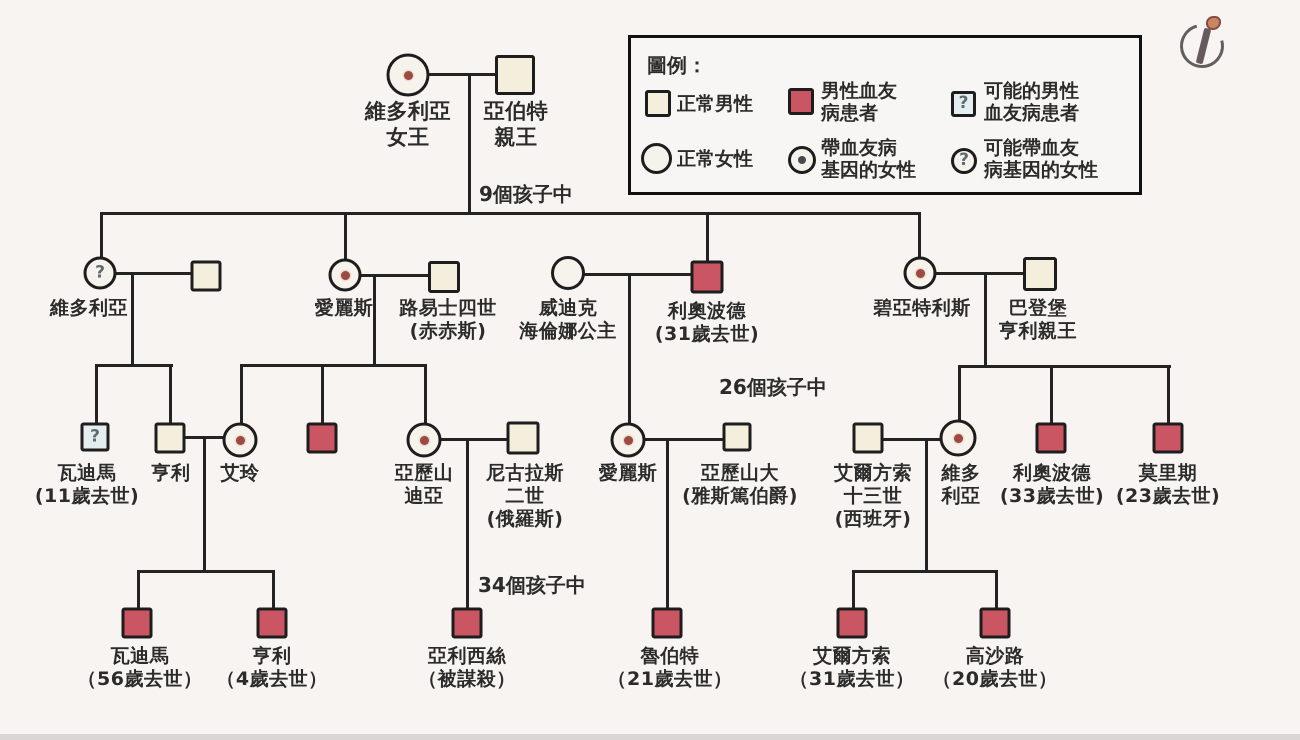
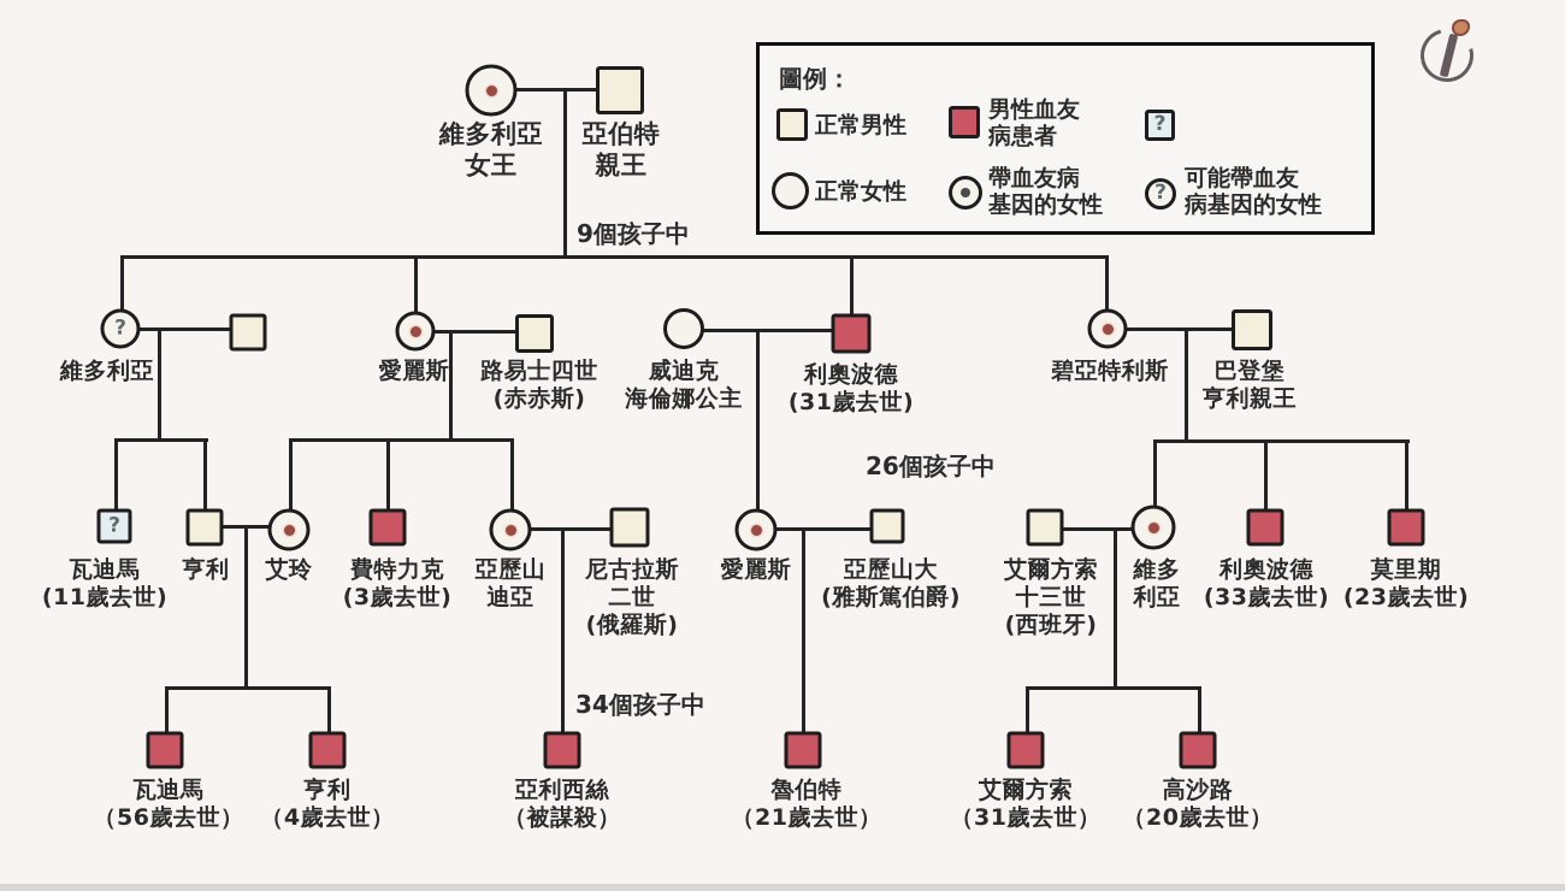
  維多利亞
  女王
  亞伯特
  親王
  9個孩子中
  ?
  維多利亞
  愛麗斯
  路易士四世
  (赤赤斯)
  威迪克
  海倫娜公主
  利奧波德
  (31歲去世)
  碧亞特利斯
  巴登堡
  亨利親王
  26個孩子中
  ?
  瓦迪馬
  (11歲去世)
  亨利
  艾玲
+ 費特力克
+ (3歲去世)
  亞歷山
  迪亞
  尼古拉斯
  二世
  (俄羅斯)
  愛麗斯
  亞歷山大
  (雅斯篤伯爵)
  艾爾方索
  十三世
  (西班牙)
  維多
  利亞
  利奧波德
  (33歲去世)
  莫里期
  (23歲去世)
  34個孩子中
  瓦迪馬
  （56歲去世）
  亨利
  （4歲去世）
  亞利西絲
  （被謀殺）
  魯伯特
  （21歲去世）
  艾爾方索
  （31歲去世）
  高沙路
  （20歲去世）
  圖例：
  正常男性
  男性血友
  病患者
  ?
- 可能的男性
- 血友病患者
  正常女性
  帶血友病
  基因的女性
  ?
  可能帶血友
  病基因的女性
